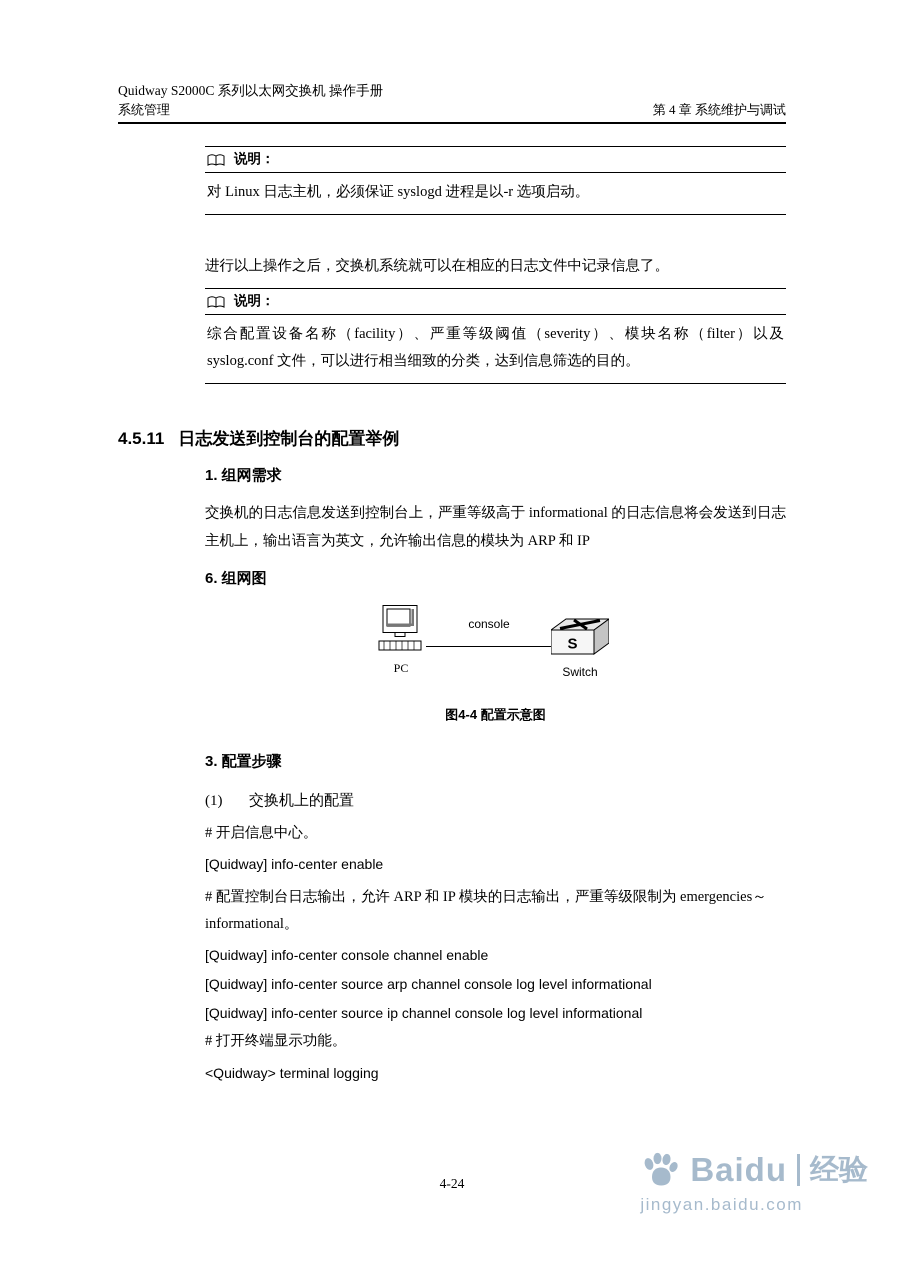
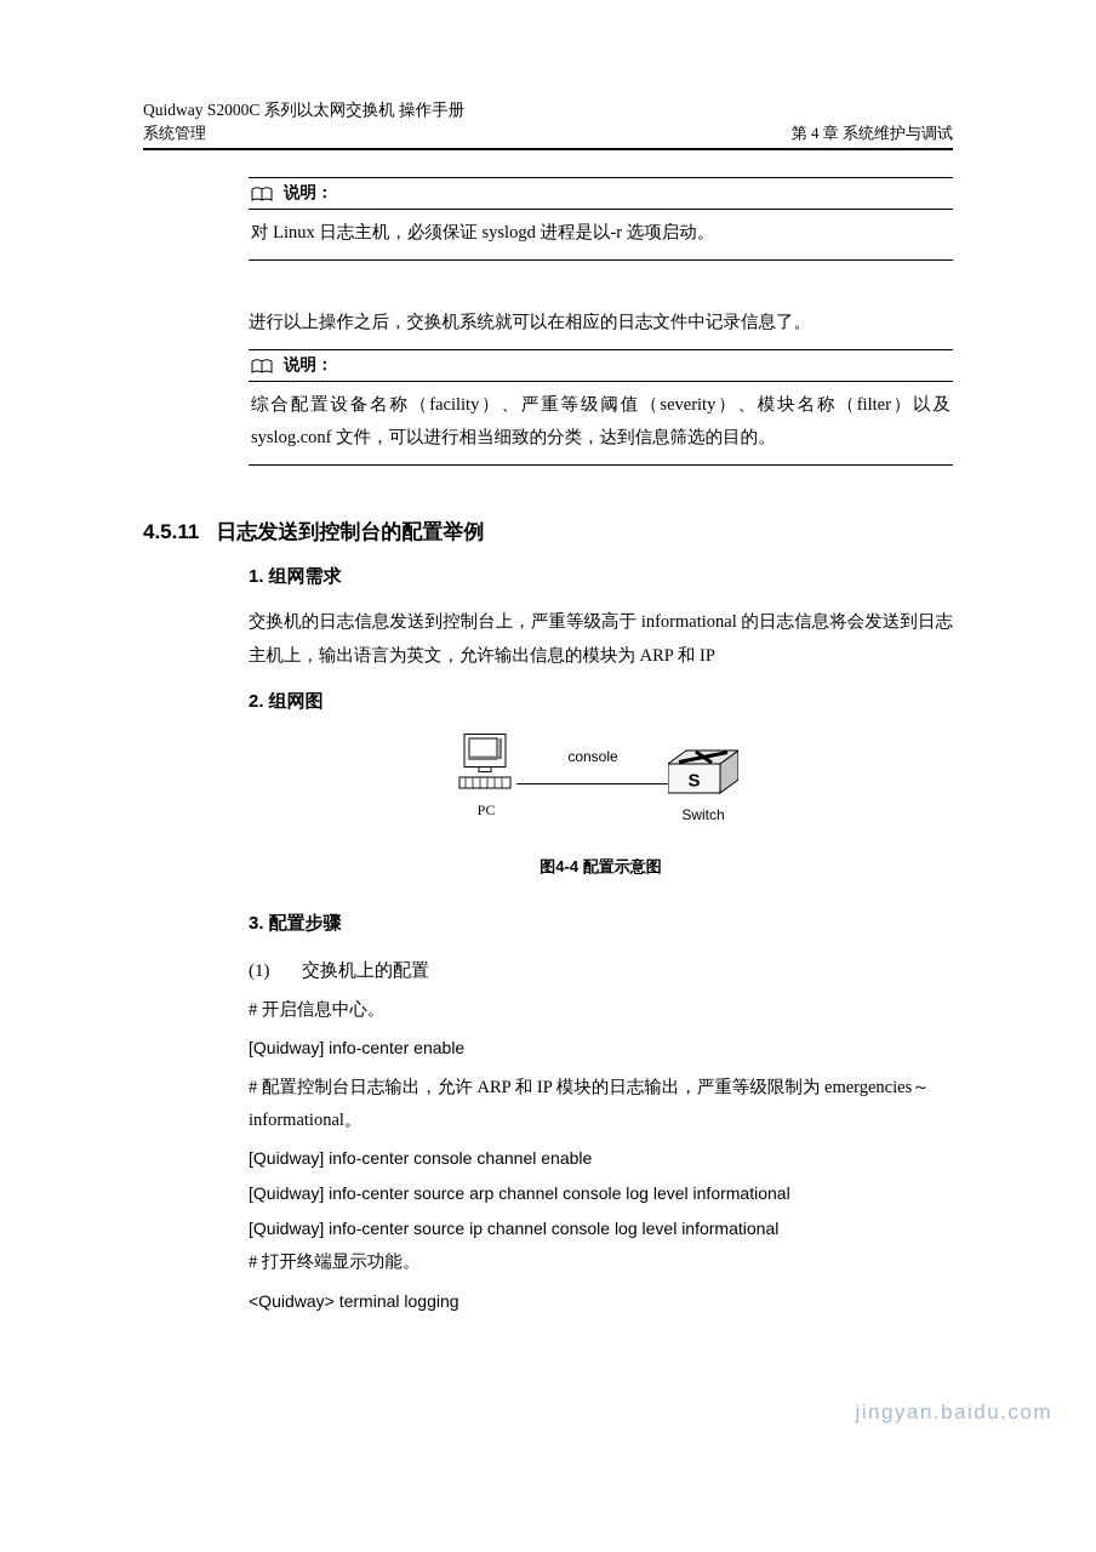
  Quidway S2000C 系列以太网交换机 操作手册
  系统管理
  第 4 章 系统维护与调试
  说明：
  对 Linux 日志主机，必须保证 syslogd 进程是以-r 选项启动。
  进行以上操作之后，交换机系统就可以在相应的日志文件中记录信息了。
  说明：
  综合配置设备名称（facility）、严重等级阈值（severity）、模块名称（filter）以及 syslog.conf 文件，可以进行相当细致的分类，达到信息筛选的目的。
  4.5.11 日志发送到控制台的配置举例
  1. 组网需求
  交换机的日志信息发送到控制台上，严重等级高于 informational 的日志信息将会发送到日志主机上，输出语言为英文，允许输出信息的模块为 ARP 和 IP
- 6. 组网图
+ 2. 组网图
  PC
  console
  S
  Switch
  图4-4 配置示意图
  3. 配置步骤
  (1) 交换机上的配置
  # 开启信息中心。
  [Quidway] info-center enable
  # 配置控制台日志输出，允许 ARP 和 IP 模块的日志输出，严重等级限制为 emergencies～informational。
  [Quidway] info-center console channel enable
  [Quidway] info-center source arp channel console log level informational
  [Quidway] info-center source ip channel console log level informational
  # 打开终端显示功能。
  <Quidway> terminal logging
- 4-24
- Baidu
- 经验
  jingyan.baidu.com
